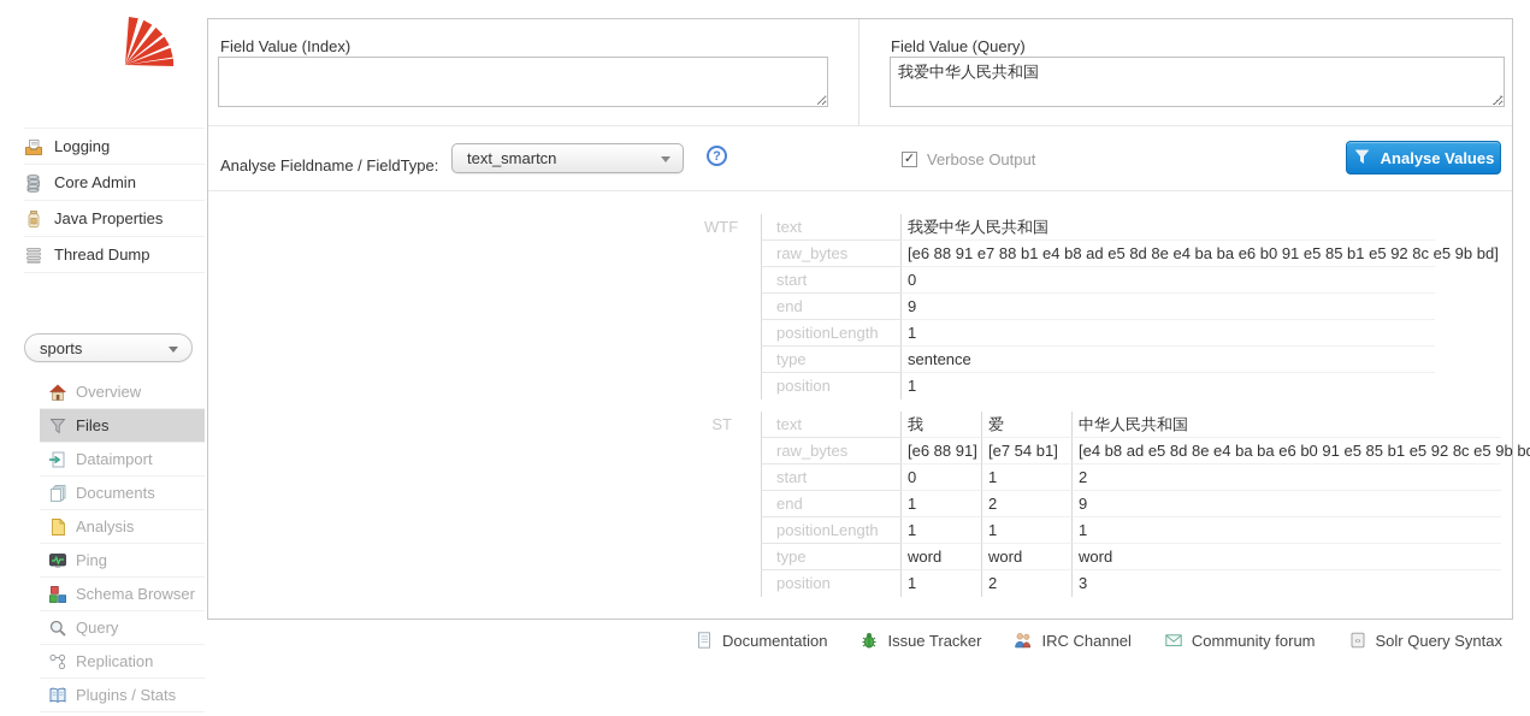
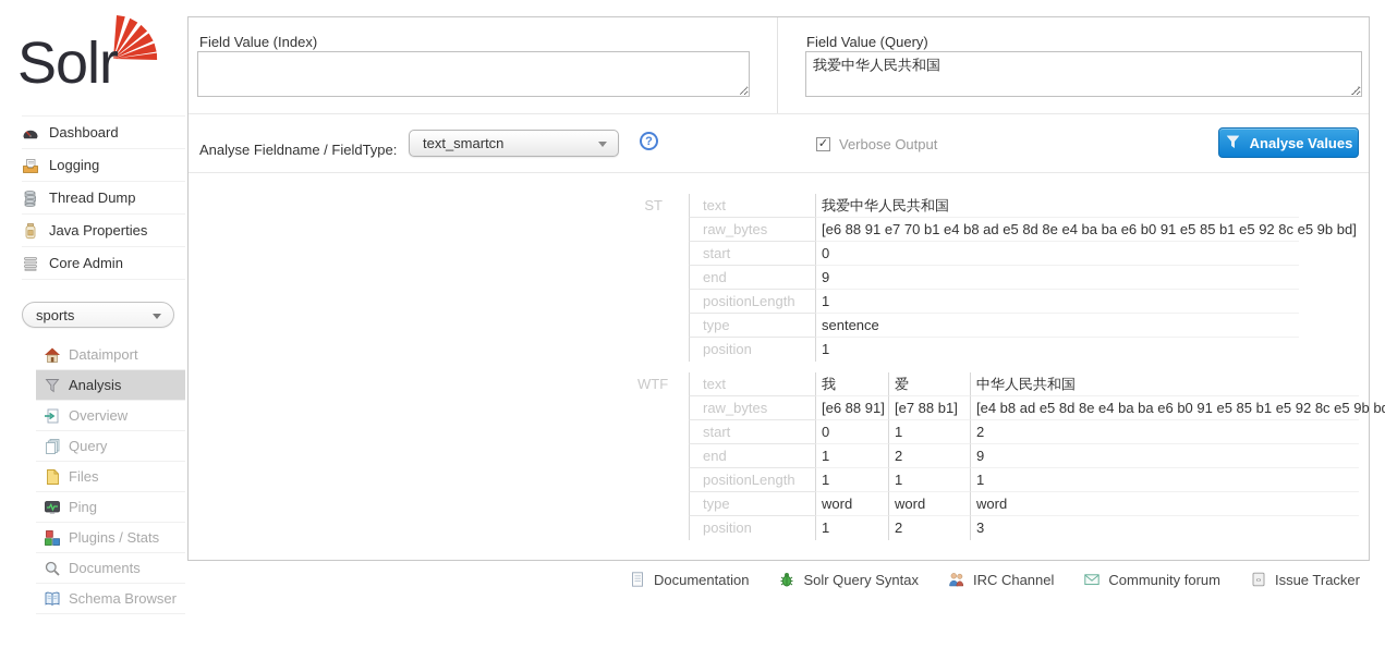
+ Solr
+ Dashboard
  Logging
- Core Admin
+ Thread Dump
  Java Properties
- Thread Dump
+ Core Admin
  sports
- Overview
+ Dataimport
- Files
+ Analysis
- Dataimport
+ Overview
- Documents
+ Query
- Analysis
+ Files
  Ping
- Schema Browser
+ Plugins / Stats
- Query
+ Documents
- Replication
- Plugins / Stats
+ Schema Browser
  Field Value (Index)
  ⋰
  Field Value (Query)
  我爱中华人民共和国
  ⋰
  Analyse Fieldname / FieldType:
  text_smartcn
  ?
  ✓
  Verbose Output
  Analyse Values
- WTF
+ ST
  text
  我爱中华人民共和国
  raw_bytes
- [e6 88 91 e7 88 b1 e4 b8 ad e5 8d 8e e4 ba ba e6 b0 91 e5 85 b1 e5 92 8c e5 9b bd]
+ [e6 88 91 e7 70 b1 e4 b8 ad e5 8d 8e e4 ba ba e6 b0 91 e5 85 b1 e5 92 8c e5 9b bd]
  start
  0
  end
  9
  positionLength
  1
  type
  sentence
  position
  1
- ST
+ WTF
  text
  我
  爱
  中华人民共和国
  raw_bytes
  [e6 88 91]
- [e7 54 b1]
+ [e7 88 b1]
  [e4 b8 ad e5 8d 8e e4 ba ba e6 b0 91 e5 85 b1 e5 92 8c e5 9b b
  start
  0
  1
  2
  end
  1
  2
  9
  positionLength
  1
  1
  1
  type
  word
  word
  word
  position
  1
  2
  3
  Documentation
- Issue Tracker
+ Solr Query Syntax
  IRC Channel
  Community forum
- Solr Query Syntax
+ Issue Tracker
